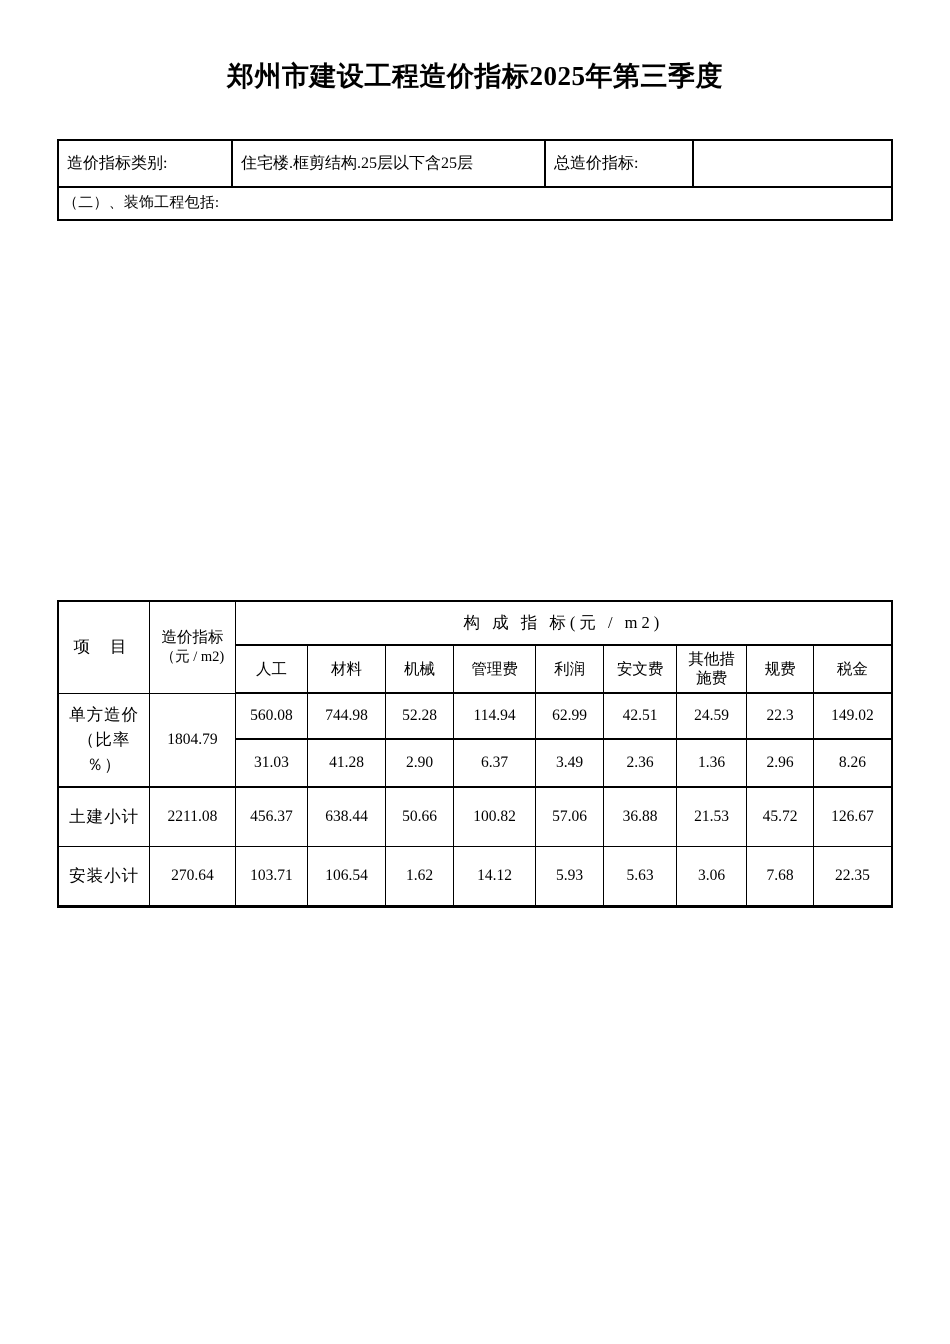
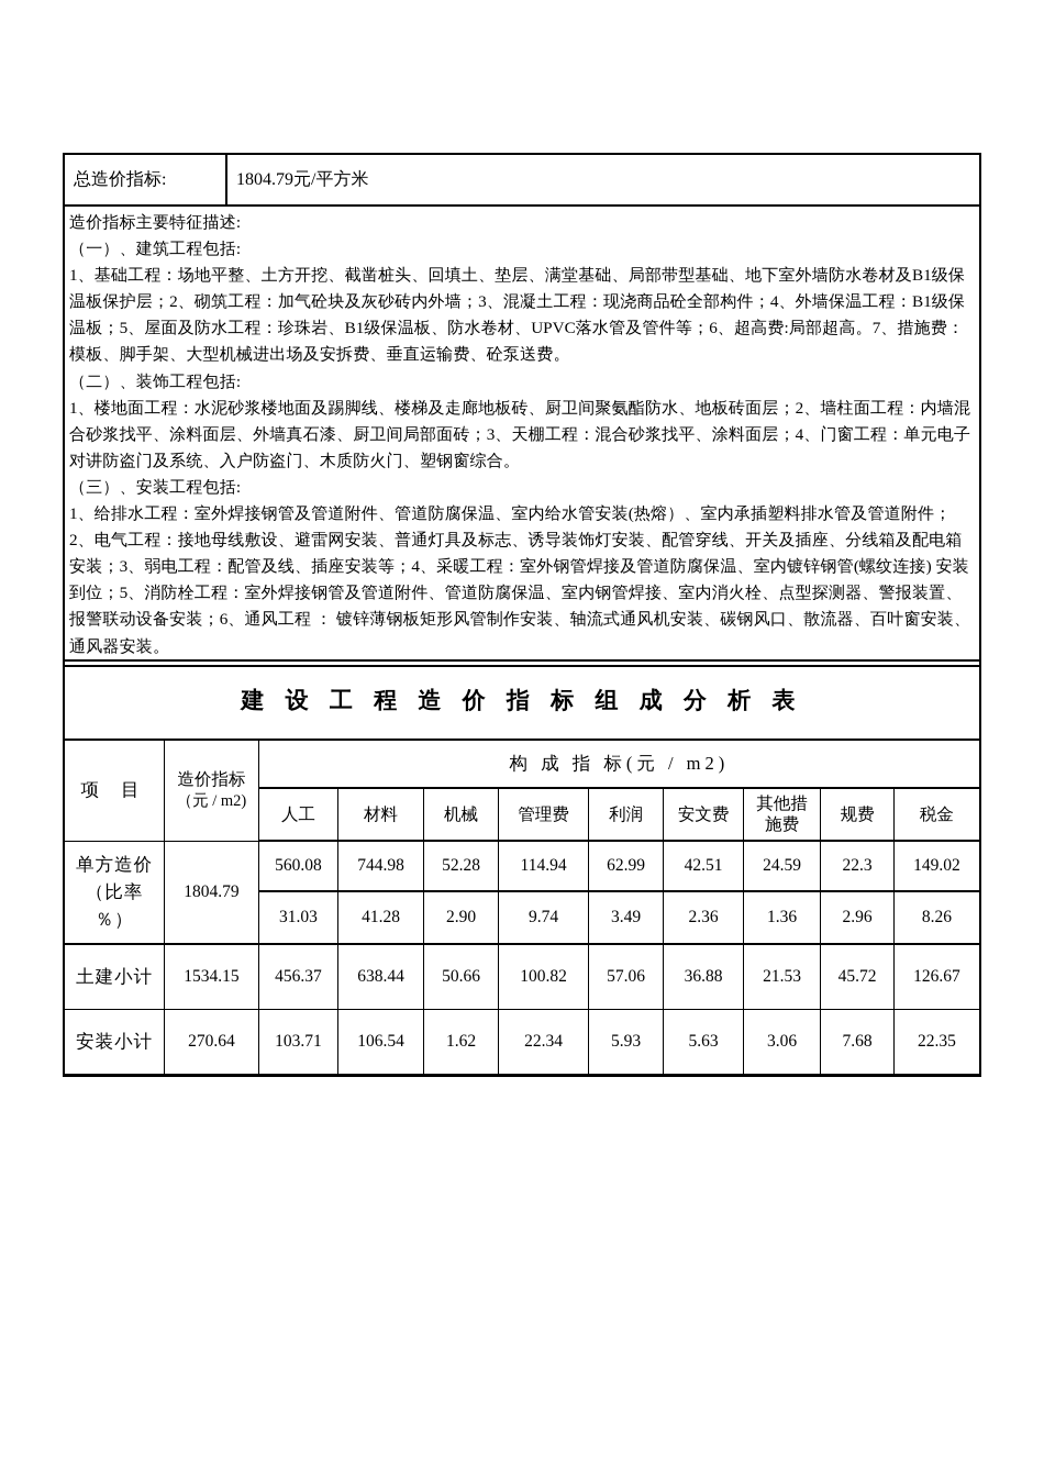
- 郑州市建设工程造价指标2025年第三季度
- 造价指标类别:
- 住宅楼.框剪结构.25层以下含25层
  总造价指标:
+ 1804.79元/平方米
+ 造价指标主要特征描述:
+ （一）、建筑工程包括:
+ 1、基础工程：场地平整、土方开挖、截凿桩头、回填土、垫层、满堂基础、局部带型基础、地下室外墙防水卷材及B1级保温板保护层；2、砌筑工程：加气砼块及灰砂砖内外墙；3、混凝土工程：现浇商品砼全部构件；4、外墙保温工程：B1级保温板；5、屋面及防水工程：珍珠岩、B1级保温板、防水卷材、UPVC落水管及管件等；6、超高费:局部超高。7、措施费：模板、脚手架、大型机械进出场及安拆费、垂直运输费、砼泵送费。
  （二）、装饰工程包括:
+ 1、楼地面工程：水泥砂浆楼地面及踢脚线、楼梯及走廊地板砖、厨卫间聚氨酯防水、地板砖面层；2、墙柱面工程：内墙混合砂浆找平、涂料面层、外墙真石漆、厨卫间局部面砖；3、天棚工程：混合砂浆找平、涂料面层；4、门窗工程：单元电子对讲防盗门及系统、入户防盗门、木质防火门、塑钢窗综合。
+ （三）、安装工程包括:
+ 1、给排水工程：室外焊接钢管及管道附件、管道防腐保温、室内给水管安装(热熔）、室内承插塑料排水管及管道附件；2、电气工程：接地母线敷设、避雷网安装、普通灯具及标志、诱导装饰灯安装、配管穿线、开关及插座、分线箱及配电箱安装；3、弱电工程：配管及线、插座安装等；4、采暖工程：室外钢管焊接及管道防腐保温、室内镀锌钢管(螺纹连接) 安装到位；5、消防栓工程：室外焊接钢管及管道附件、管道防腐保温、室内钢管焊接、室内消火栓、点型探测器、警报装置、报警联动设备安装；6、通风工程 ： 镀锌薄钢板矩形风管制作安装、轴流式通风机安装、碳钢风口、散流器、百叶窗安装、通风器安装。
+ 建 设 工 程 造 价 指 标 组 成 分 析 表
  项 目	造价指标 （元 / m2)	构 成 指 标(元 / m2)
  人工	材料	机械	管理费	利润	安文费	其他措 施费	规费	税金
  单方造价 （比率 ％）	1804.79	560.08	744.98	52.28	114.94	62.99	42.51	24.59	22.3	149.02
- 31.03	41.28	2.90	6.37	3.49	2.36	1.36	2.96	8.26
+ 31.03	41.28	2.90	9.74	3.49	2.36	1.36	2.96	8.26
- 土建小计	2211.08	456.37	638.44	50.66	100.82	57.06	36.88	21.53	45.72	126.67
+ 土建小计	1534.15	456.37	638.44	50.66	100.82	57.06	36.88	21.53	45.72	126.67
- 安装小计	270.64	103.71	106.54	1.62	14.12	5.93	5.63	3.06	7.68	22.35
+ 安装小计	270.64	103.71	106.54	1.62	22.34	5.93	5.63	3.06	7.68	22.35
